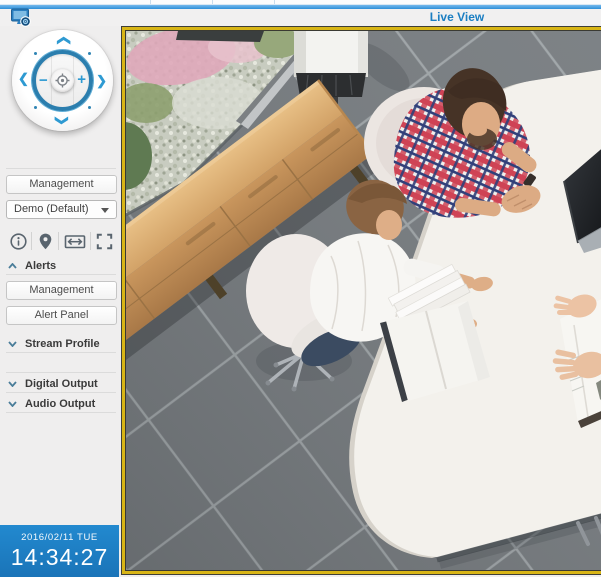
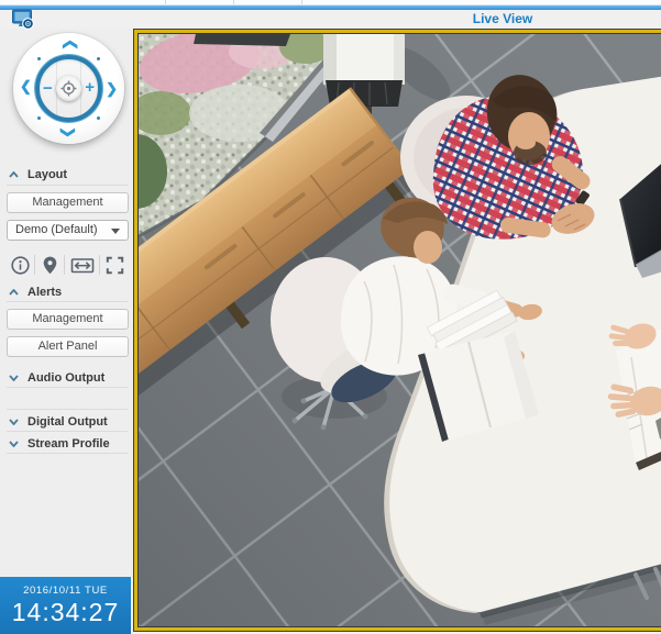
  Live View
  ❯
  −
  +
+ Layout
  Management
  Demo (Default)
  Alerts
  Management
  Alert Panel
- Stream Profile
+ Audio Output
  Digital Output
- Audio Output
+ Stream Profile
- 2016/02/11 TUE
+ 2016/10/11 TUE
  14:34:27
